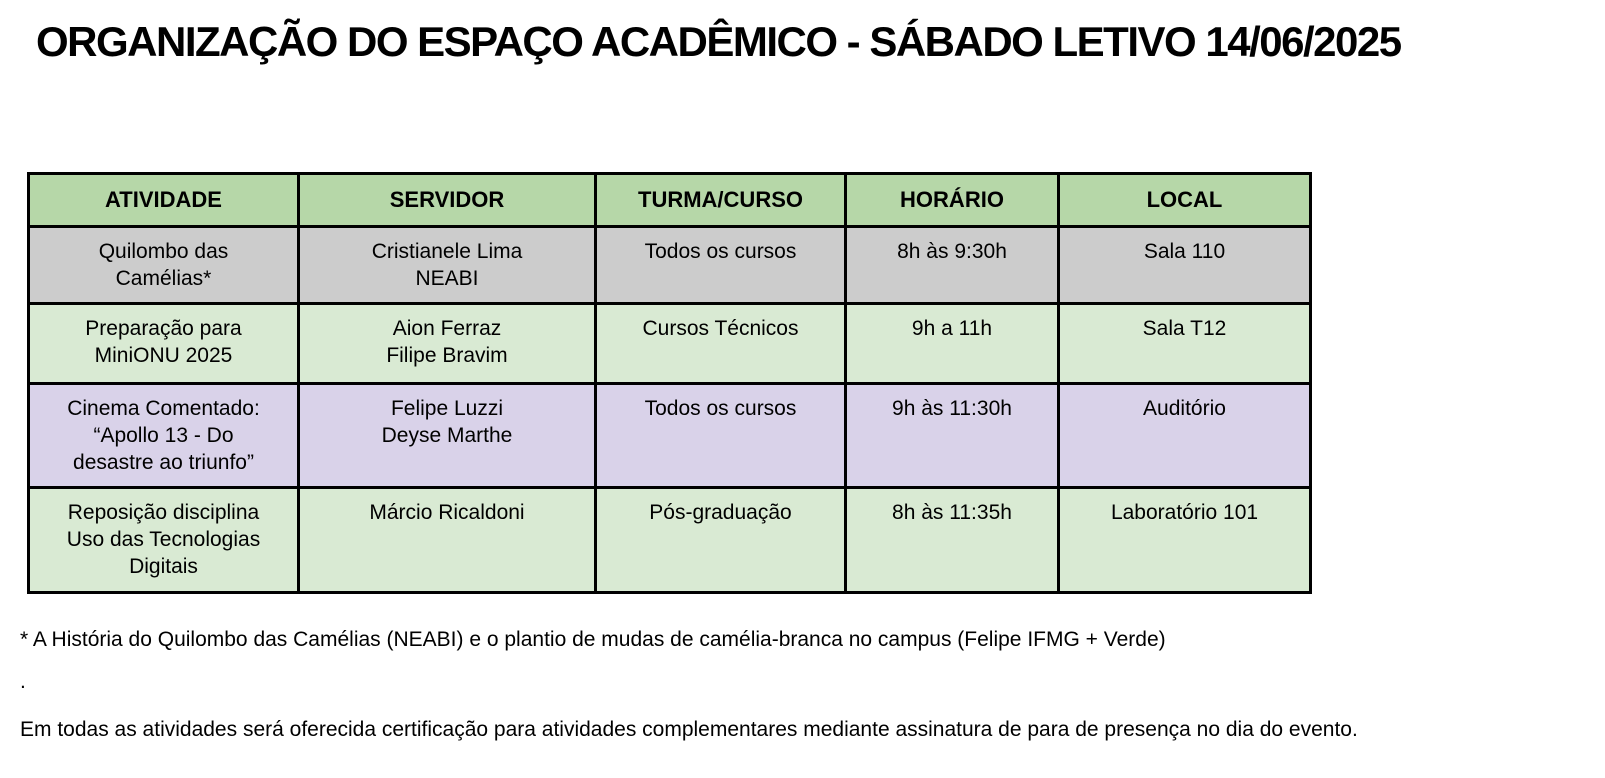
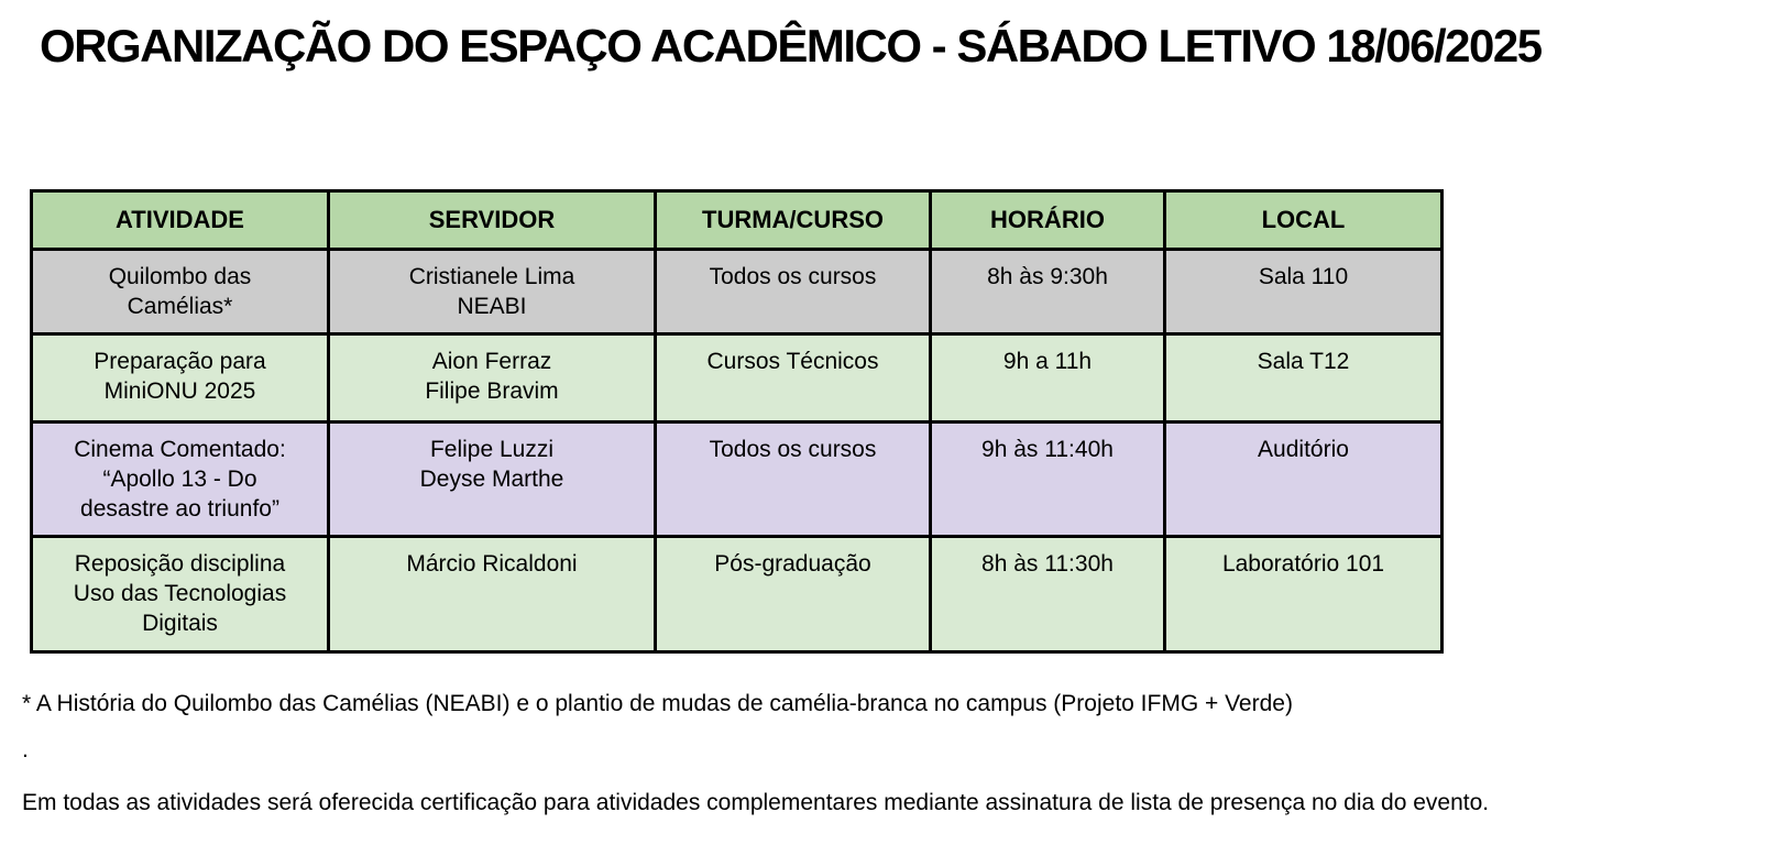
- ORGANIZAÇÃO DO ESPAÇO ACADÊMICO - SÁBADO LETIVO 14/06/2025
+ ORGANIZAÇÃO DO ESPAÇO ACADÊMICO - SÁBADO LETIVO 18/06/2025
  ATIVIDADE	SERVIDOR	TURMA/CURSO	HORÁRIO	LOCAL
  Quilombo das Camélias*	Cristianele Lima NEABI	Todos os cursos	8h às 9:30h	Sala 110
  Preparação para MiniONU 2025	Aion Ferraz Filipe Bravim	Cursos Técnicos	9h a 11h	Sala T12
- Cinema Comentado: “Apollo 13 - Do desastre ao triunfo”	Felipe Luzzi Deyse Marthe	Todos os cursos	9h às 11:30h	Auditório
+ Cinema Comentado: “Apollo 13 - Do desastre ao triunfo”	Felipe Luzzi Deyse Marthe	Todos os cursos	9h às 11:40h	Auditório
- Reposição disciplina Uso das Tecnologias Digitais	Márcio Ricaldoni	Pós-graduação	8h às 11:35h	Laboratório 101
+ Reposição disciplina Uso das Tecnologias Digitais	Márcio Ricaldoni	Pós-graduação	8h às 11:30h	Laboratório 101
- * A História do Quilombo das Camélias (NEABI) e o plantio de mudas de camélia-branca no campus (Felipe IFMG + Verde)
+ * A História do Quilombo das Camélias (NEABI) e o plantio de mudas de camélia-branca no campus (Projeto IFMG + Verde)
  .
- Em todas as atividades será oferecida certificação para atividades complementares mediante assinatura de para de presença no dia do evento.
+ Em todas as atividades será oferecida certificação para atividades complementares mediante assinatura de lista de presença no dia do evento.
